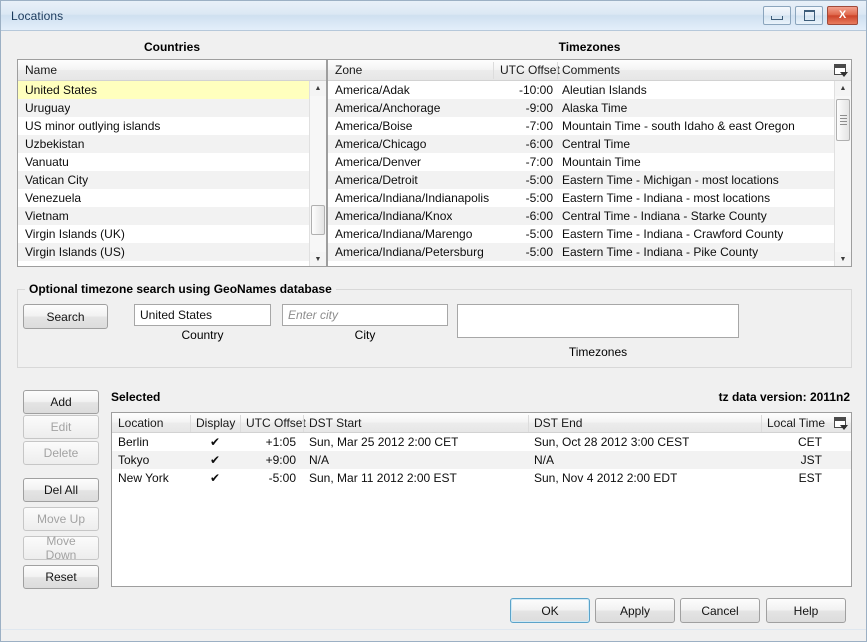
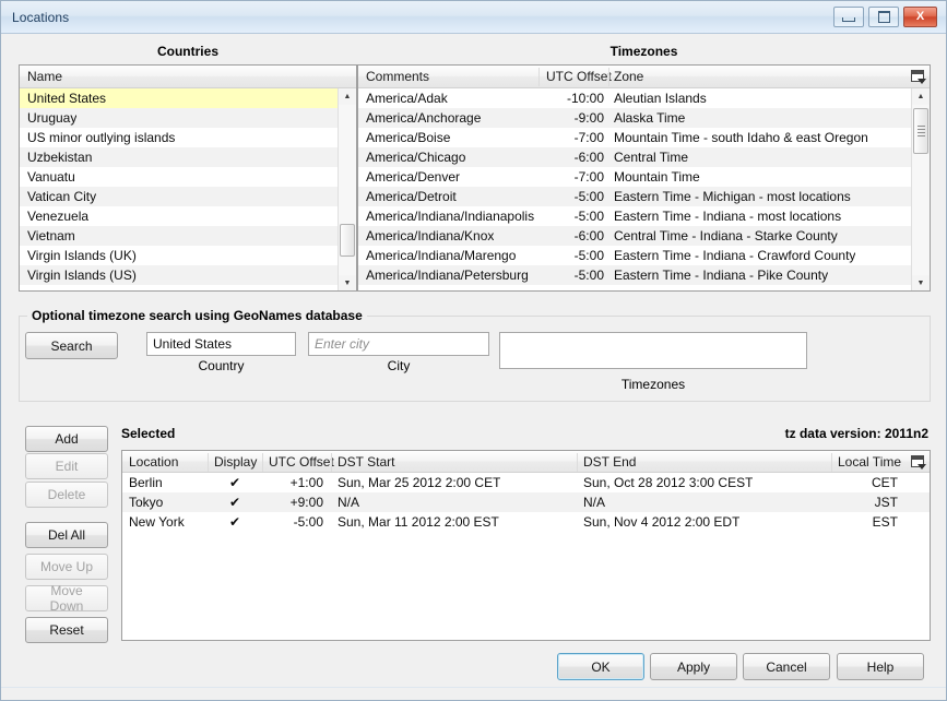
  Locations
  X
  Countries
  Timezones
  Name
  United States
  Uruguay
  US minor outlying islands
  Uzbekistan
  Vanuatu
  Vatican City
  Venezuela
  Vietnam
  Virgin Islands (UK)
  Virgin Islands (US)
- Zone
+ Comments
  UTC Offset
- Comments
+ Zone
  America/Adak
  -10:00
  Aleutian Islands
  America/Anchorage
  -9:00
  Alaska Time
  America/Boise
  -7:00
  Mountain Time - south Idaho & east Oregon
  America/Chicago
  -6:00
  Central Time
  America/Denver
  -7:00
  Mountain Time
  America/Detroit
  -5:00
  Eastern Time - Michigan - most locations
  America/Indiana/Indianapolis
  -5:00
  Eastern Time - Indiana - most locations
  America/Indiana/Knox
  -6:00
  Central Time - Indiana - Starke County
  America/Indiana/Marengo
  -5:00
  Eastern Time - Indiana - Crawford County
  America/Indiana/Petersburg
  -5:00
  Eastern Time - Indiana - Pike County
  Optional timezone search using GeoNames database
  Search
  United States
  Country
  Enter city
  City
  Timezones
  Add
  Edit
  Delete
  Del All
  Move Up
  Move Down
  Reset
  Selected
  tz data version: 2011n2
  Location
  Display
  UTC Offset
  DST Start
  DST End
  Local Time
  Berlin
  ✔
- +1:05
+ +1:00
  Sun, Mar 25 2012 2:00 CET
  Sun, Oct 28 2012 3:00 CEST
  CET
  Tokyo
  ✔
  +9:00
  N/A
  N/A
  JST
  New York
  ✔
  -5:00
  Sun, Mar 11 2012 2:00 EST
  Sun, Nov 4 2012 2:00 EDT
  EST
  OK
  Apply
  Cancel
  Help
